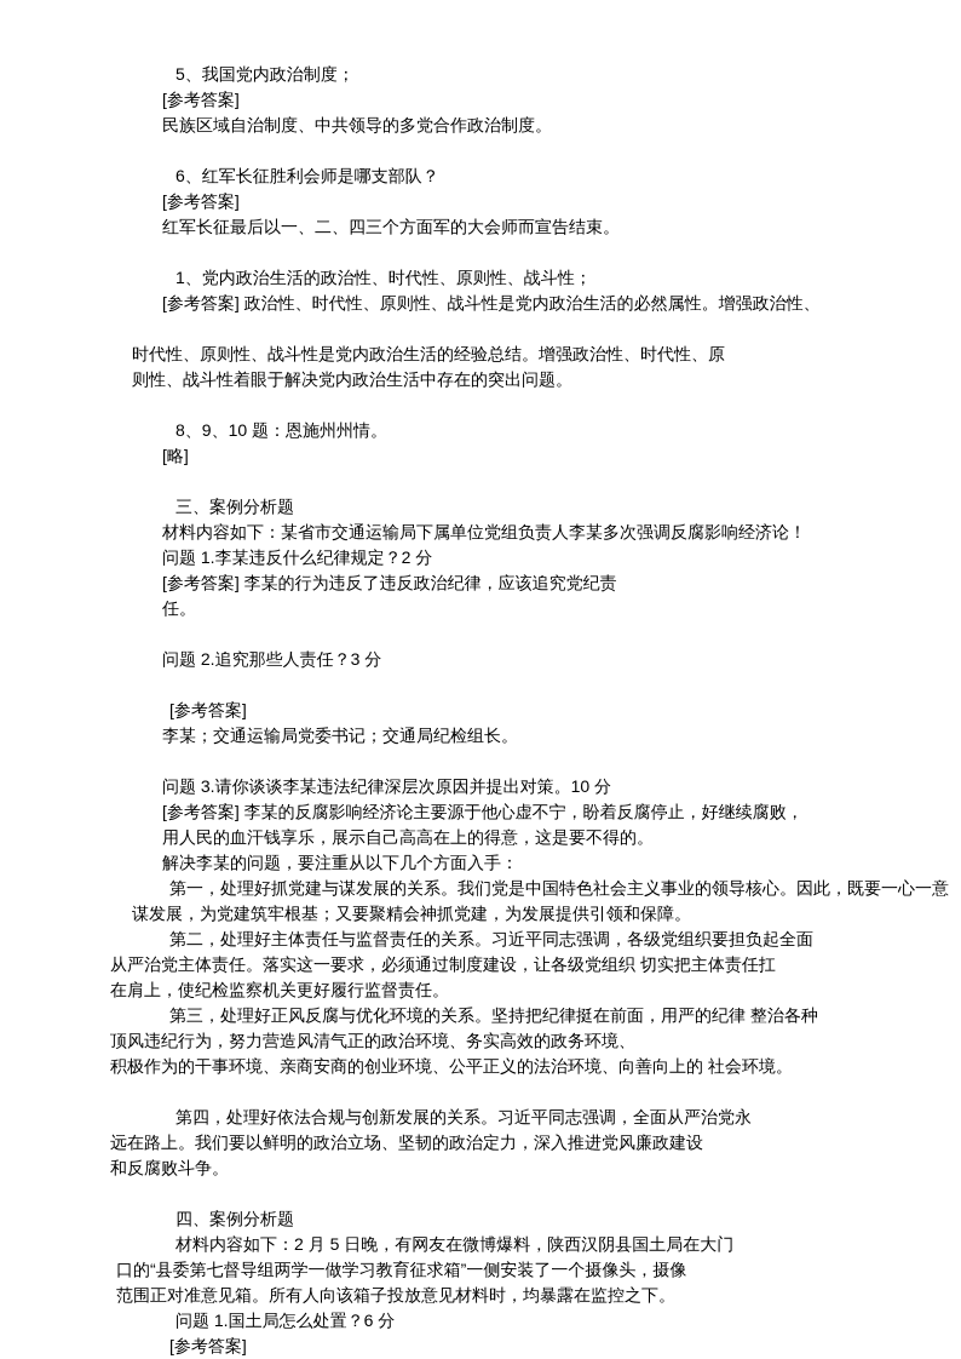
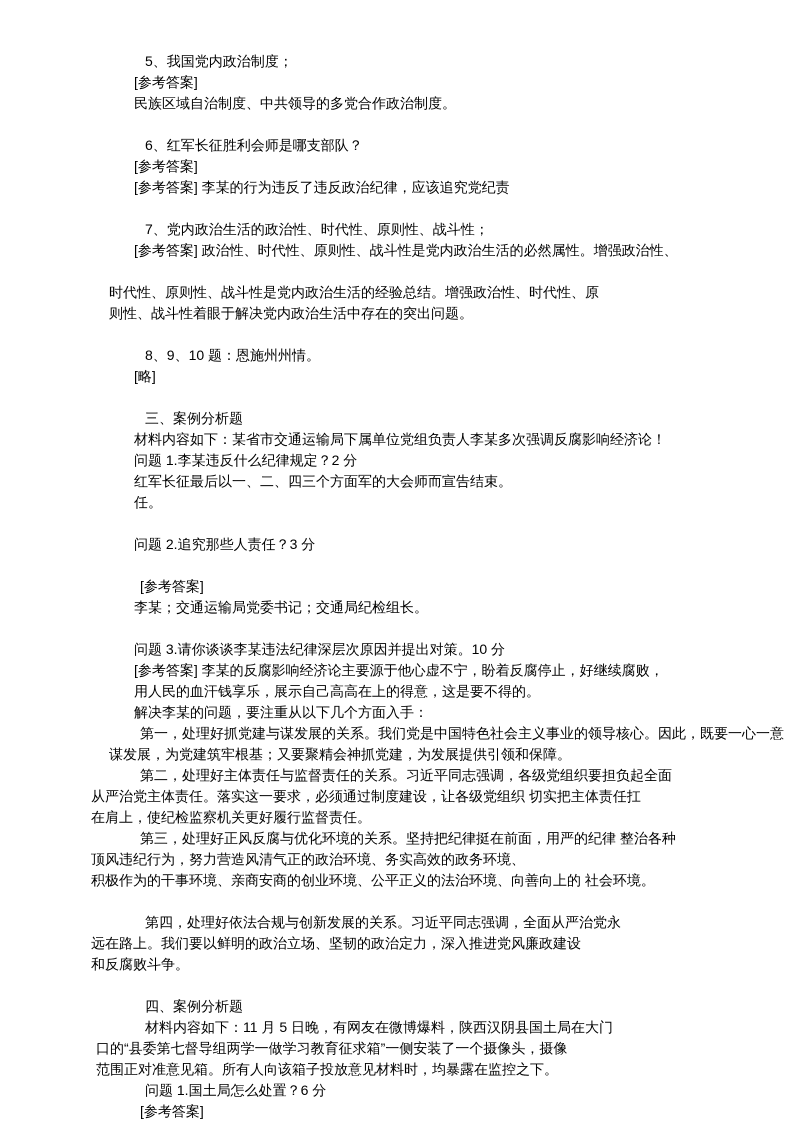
  5、我国党内政治制度；
  [参考答案]
  民族区域自治制度、中共领导的多党合作政治制度。
  6、红军长征胜利会师是哪支部队？
  [参考答案]
- 红军长征最后以一、二、四三个方面军的大会师而宣告结束。
+ [参考答案] 李某的行为违反了违反政治纪律，应该追究党纪责
- 1、党内政治生活的政治性、时代性、原则性、战斗性；
+ 7、党内政治生活的政治性、时代性、原则性、战斗性；
  [参考答案] 政治性、时代性、原则性、战斗性是党内政治生活的必然属性。增强政治性、
  时代性、原则性、战斗性是党内政治生活的经验总结。增强政治性、时代性、原
  则性、战斗性着眼于解决党内政治生活中存在的突出问题。
  8、9、10 题：恩施州州情。
  [略]
  三、案例分析题
  材料内容如下：某省市交通运输局下属单位党组负责人李某多次强调反腐影响经济论！
  问题 1.李某违反什么纪律规定？2 分
- [参考答案] 李某的行为违反了违反政治纪律，应该追究党纪责
+ 红军长征最后以一、二、四三个方面军的大会师而宣告结束。
  任。
  问题 2.追究那些人责任？3 分
  [参考答案]
  李某；交通运输局党委书记；交通局纪检组长。
  问题 3.请你谈谈李某违法纪律深层次原因并提出对策。10 分
  [参考答案] 李某的反腐影响经济论主要源于他心虚不宁，盼着反腐停止，好继续腐败，
  用人民的血汗钱享乐，展示自己高高在上的得意，这是要不得的。
  解决李某的问题，要注重从以下几个方面入手：
  第一，处理好抓党建与谋发展的关系。我们党是中国特色社会主义事业的领导核心。因此，既要一心一意
  谋发展，为党建筑牢根基；又要聚精会神抓党建，为发展提供引领和保障。
  第二，处理好主体责任与监督责任的关系。习近平同志强调，各级党组织要担负起全面
  从严治党主体责任。落实这一要求，必须通过制度建设，让各级党组织 切实把主体责任扛
  在肩上，使纪检监察机关更好履行监督责任。
  第三，处理好正风反腐与优化环境的关系。坚持把纪律挺在前面，用严的纪律 整治各种
  顶风违纪行为，努力营造风清气正的政治环境、务实高效的政务环境、
  积极作为的干事环境、亲商安商的创业环境、公平正义的法治环境、向善向上的 社会环境。
  第四，处理好依法合规与创新发展的关系。习近平同志强调，全面从严治党永
  远在路上。我们要以鲜明的政治立场、坚韧的政治定力，深入推进党风廉政建设
  和反腐败斗争。
  四、案例分析题
- 材料内容如下：2 月 5 日晚，有网友在微博爆料，陕西汉阴县国土局在大门
+ 材料内容如下：11 月 5 日晚，有网友在微博爆料，陕西汉阴县国土局在大门
  口的“县委第七督导组两学一做学习教育征求箱”一侧安装了一个摄像头，摄像
  范围正对准意见箱。所有人向该箱子投放意见材料时，均暴露在监控之下。
  问题 1.国土局怎么处置？6 分
  [参考答案]
